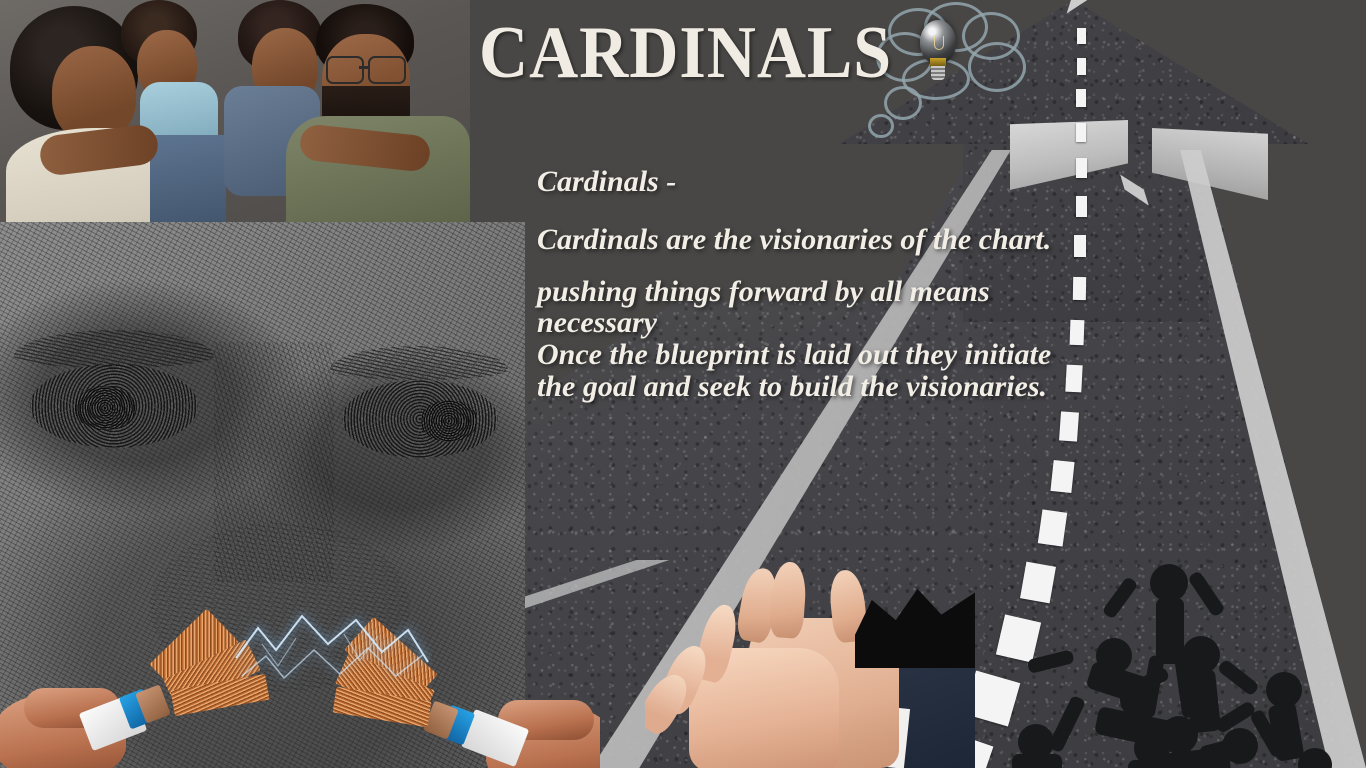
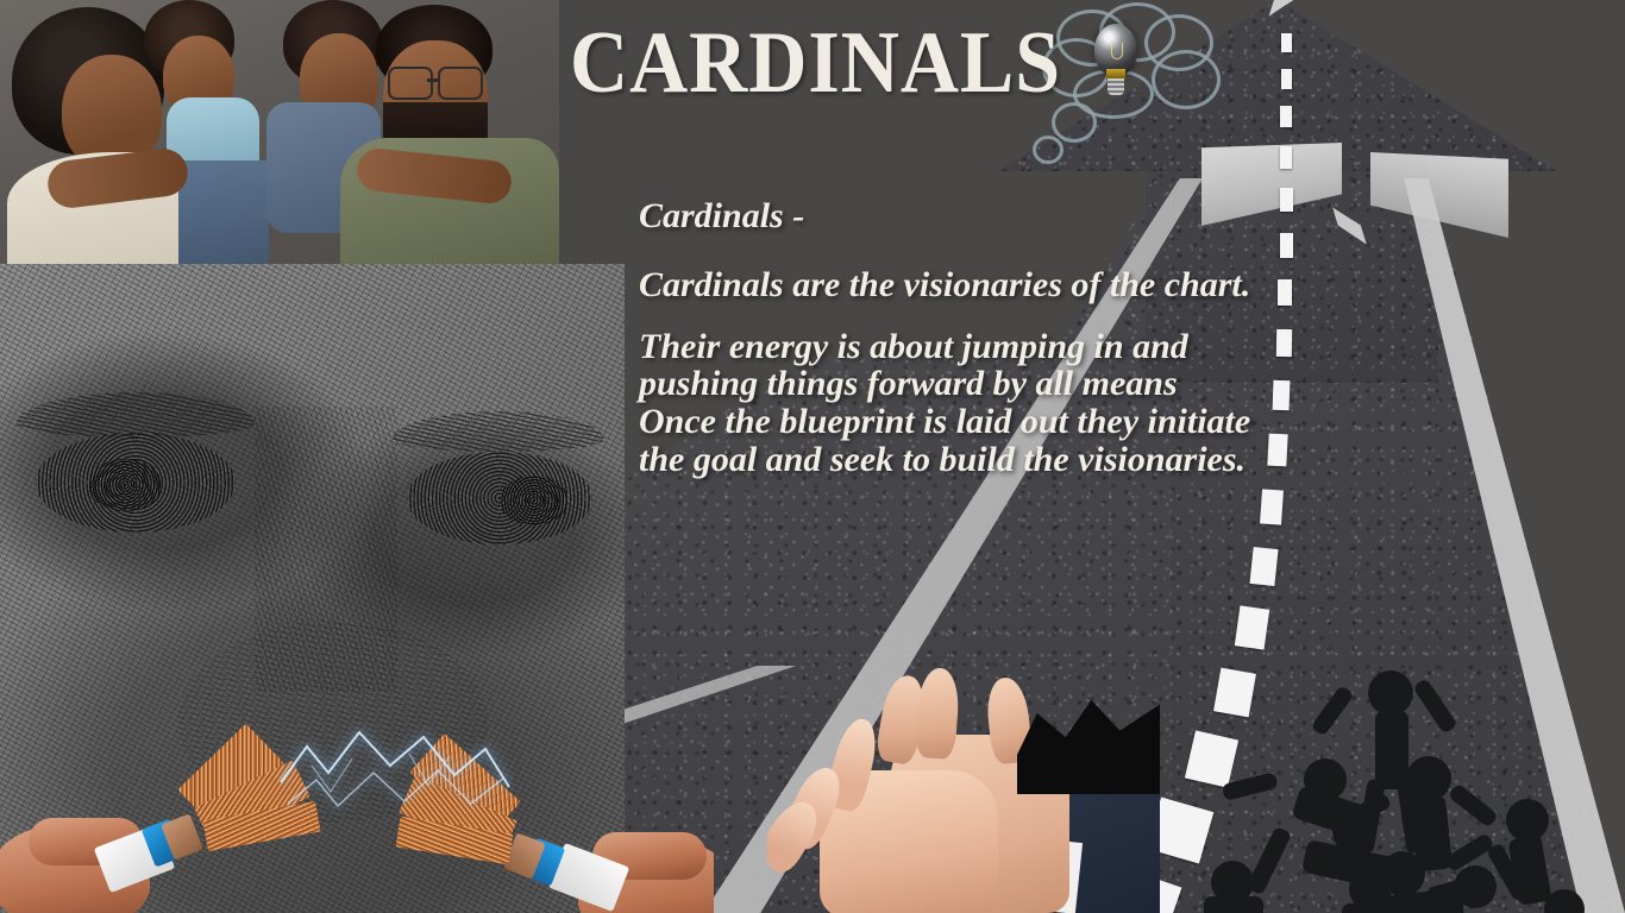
  CARDINALS
  Cardinals -
  Cardinals are the visionaries of the chart.
+ Their energy is about jumping in and
  pushing things forward by all means
- necessary
  Once the blueprint is laid out they initiate
  the goal and seek to build the visionaries.
